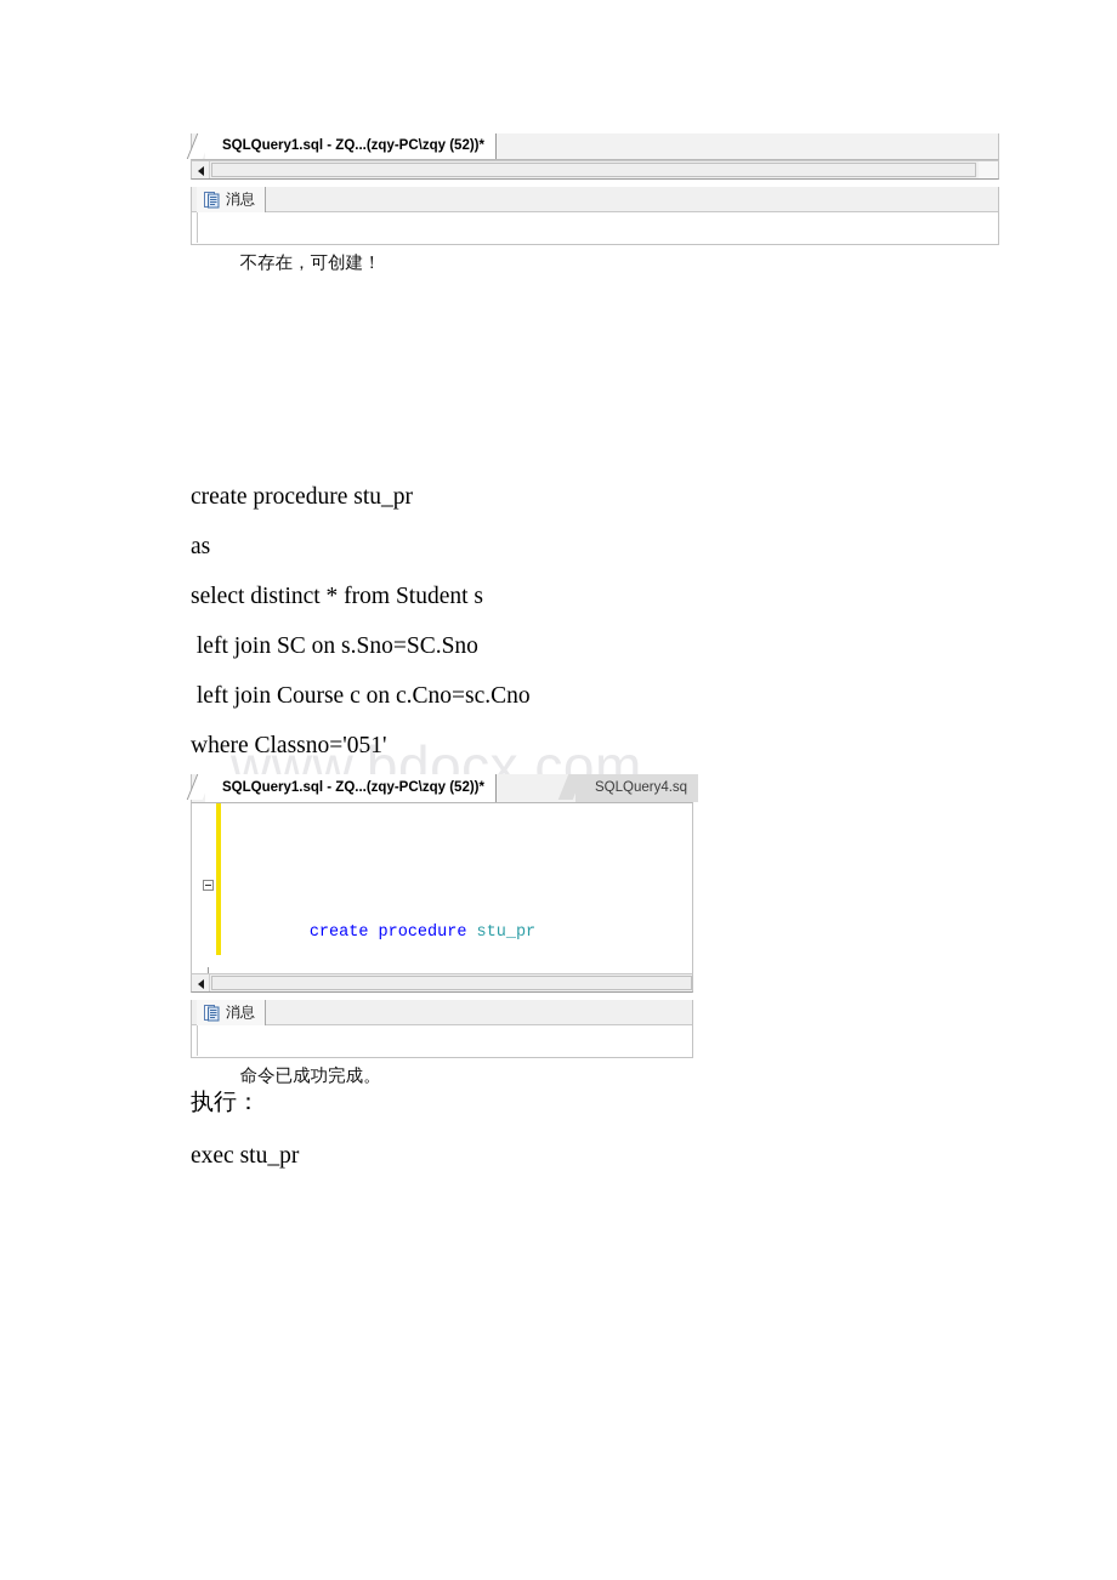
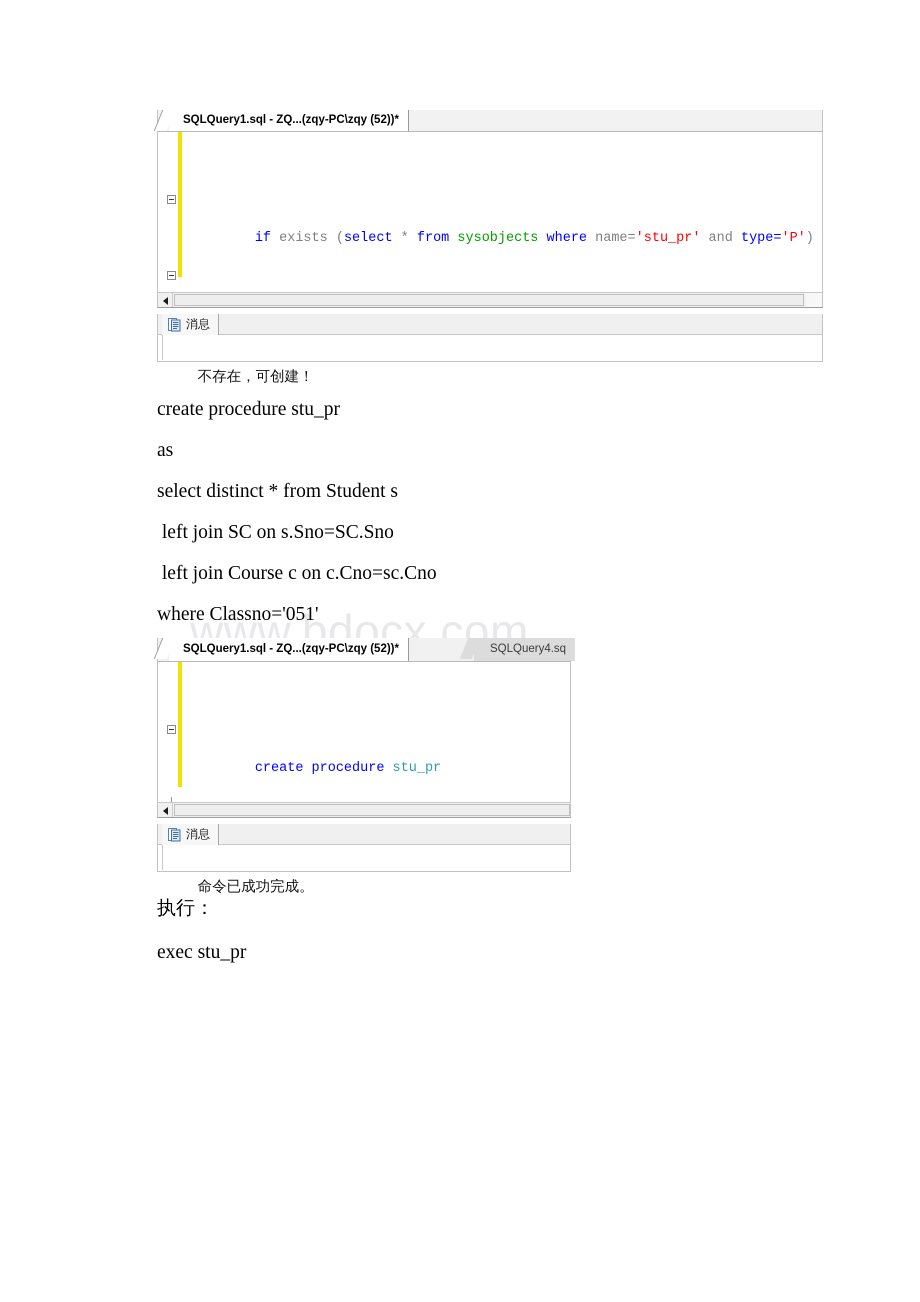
  www.bdocx.com
  SQLQuery1.sql - ZQ...(zqy-PC\zqy (52))*
+ if exists (select * from sysobjects where name='stu_pr' and type='P')
  消息
  不存在，可创建！
  create procedure stu_pr
  as
  select distinct * from Student s
  left join SC on s.Sno=SC.Sno
  left join Course c on c.Cno=sc.Cno
  where Classno='051'
  SQLQuery1.sql - ZQ...(zqy-PC\zqy (52))*
  SQLQuery4.sq
  create procedure stu_pr
  消息
  命令已成功完成。
  执行：
  exec stu_pr
